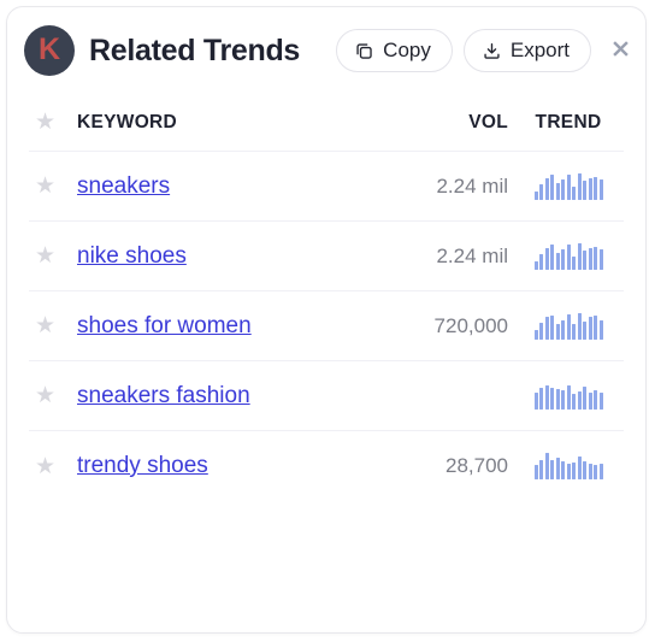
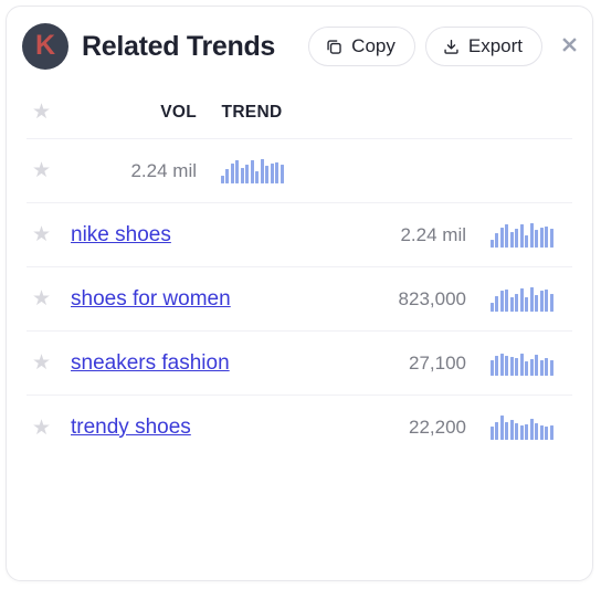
  K
  Related Trends
  Copy
  Export
  ★
- KEYWORD
  VOL
  TREND
  ★
- sneakers
  2.24 mil
  ★
  nike shoes
  2.24 mil
  ★
  shoes for women
- 720,000
+ 823,000
  ★
  sneakers fashion
+ 27,100
  ★
  trendy shoes
- 28,700
+ 22,200
